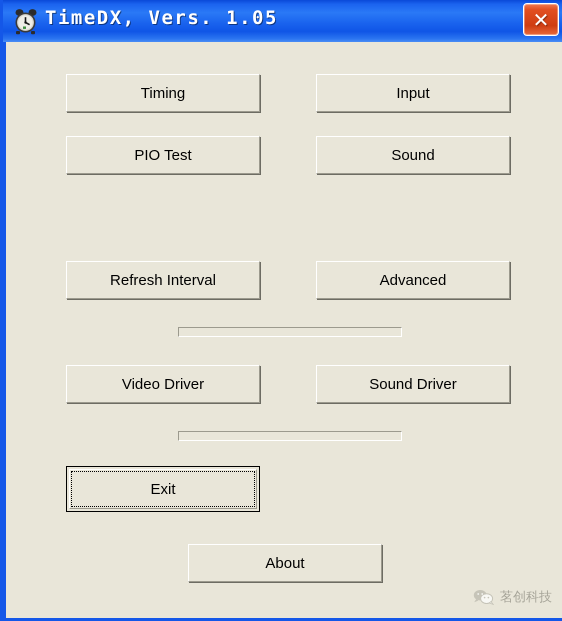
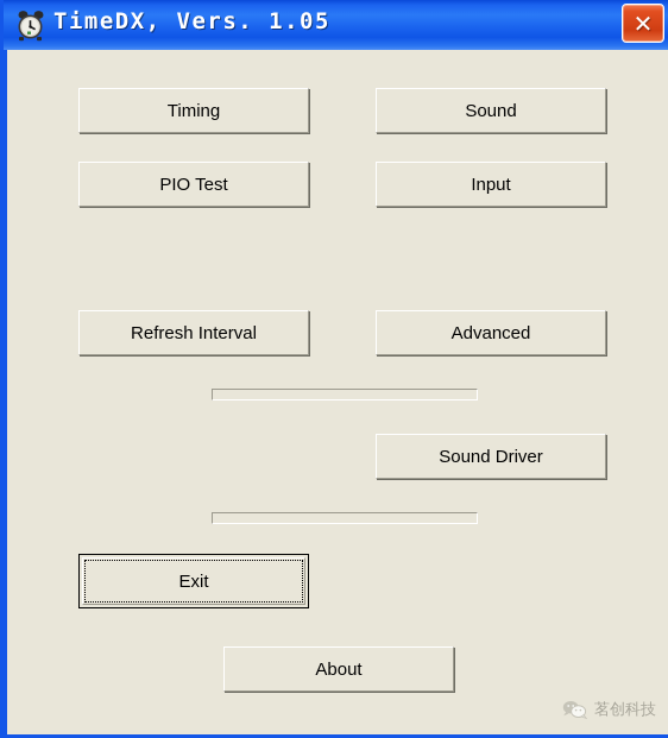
  TimeDX, Vers. 1.05
  ✕
  Timing
- Input
+ Sound
  PIO Test
- Sound
+ Input
  Refresh Interval
  Advanced
- Video Driver
  Sound Driver
  About
  Exit
  茗创科技
